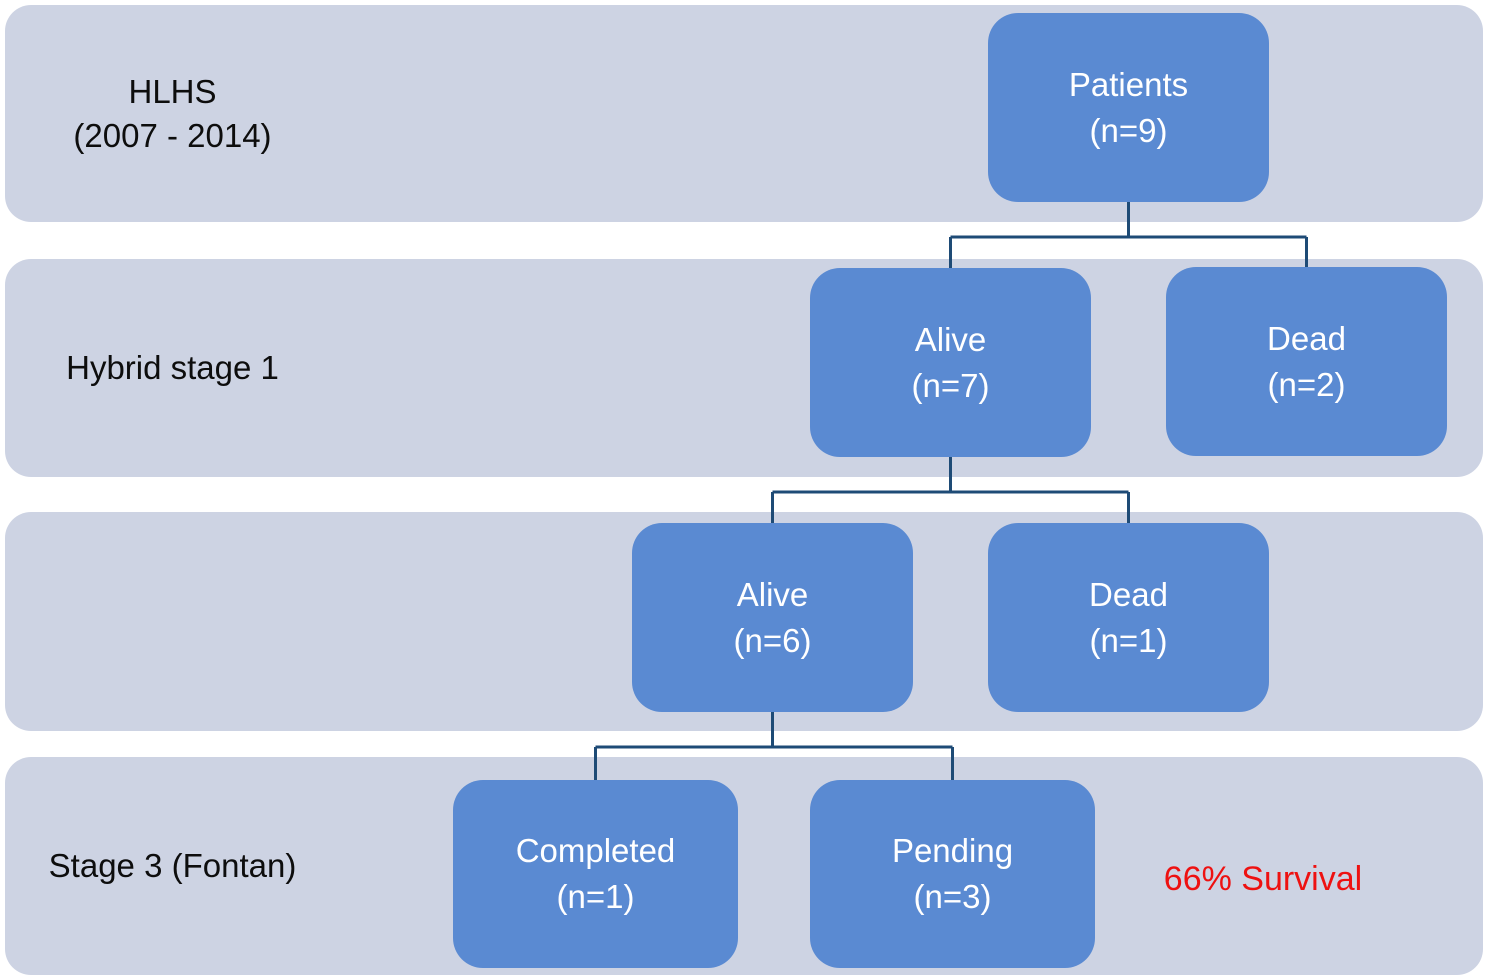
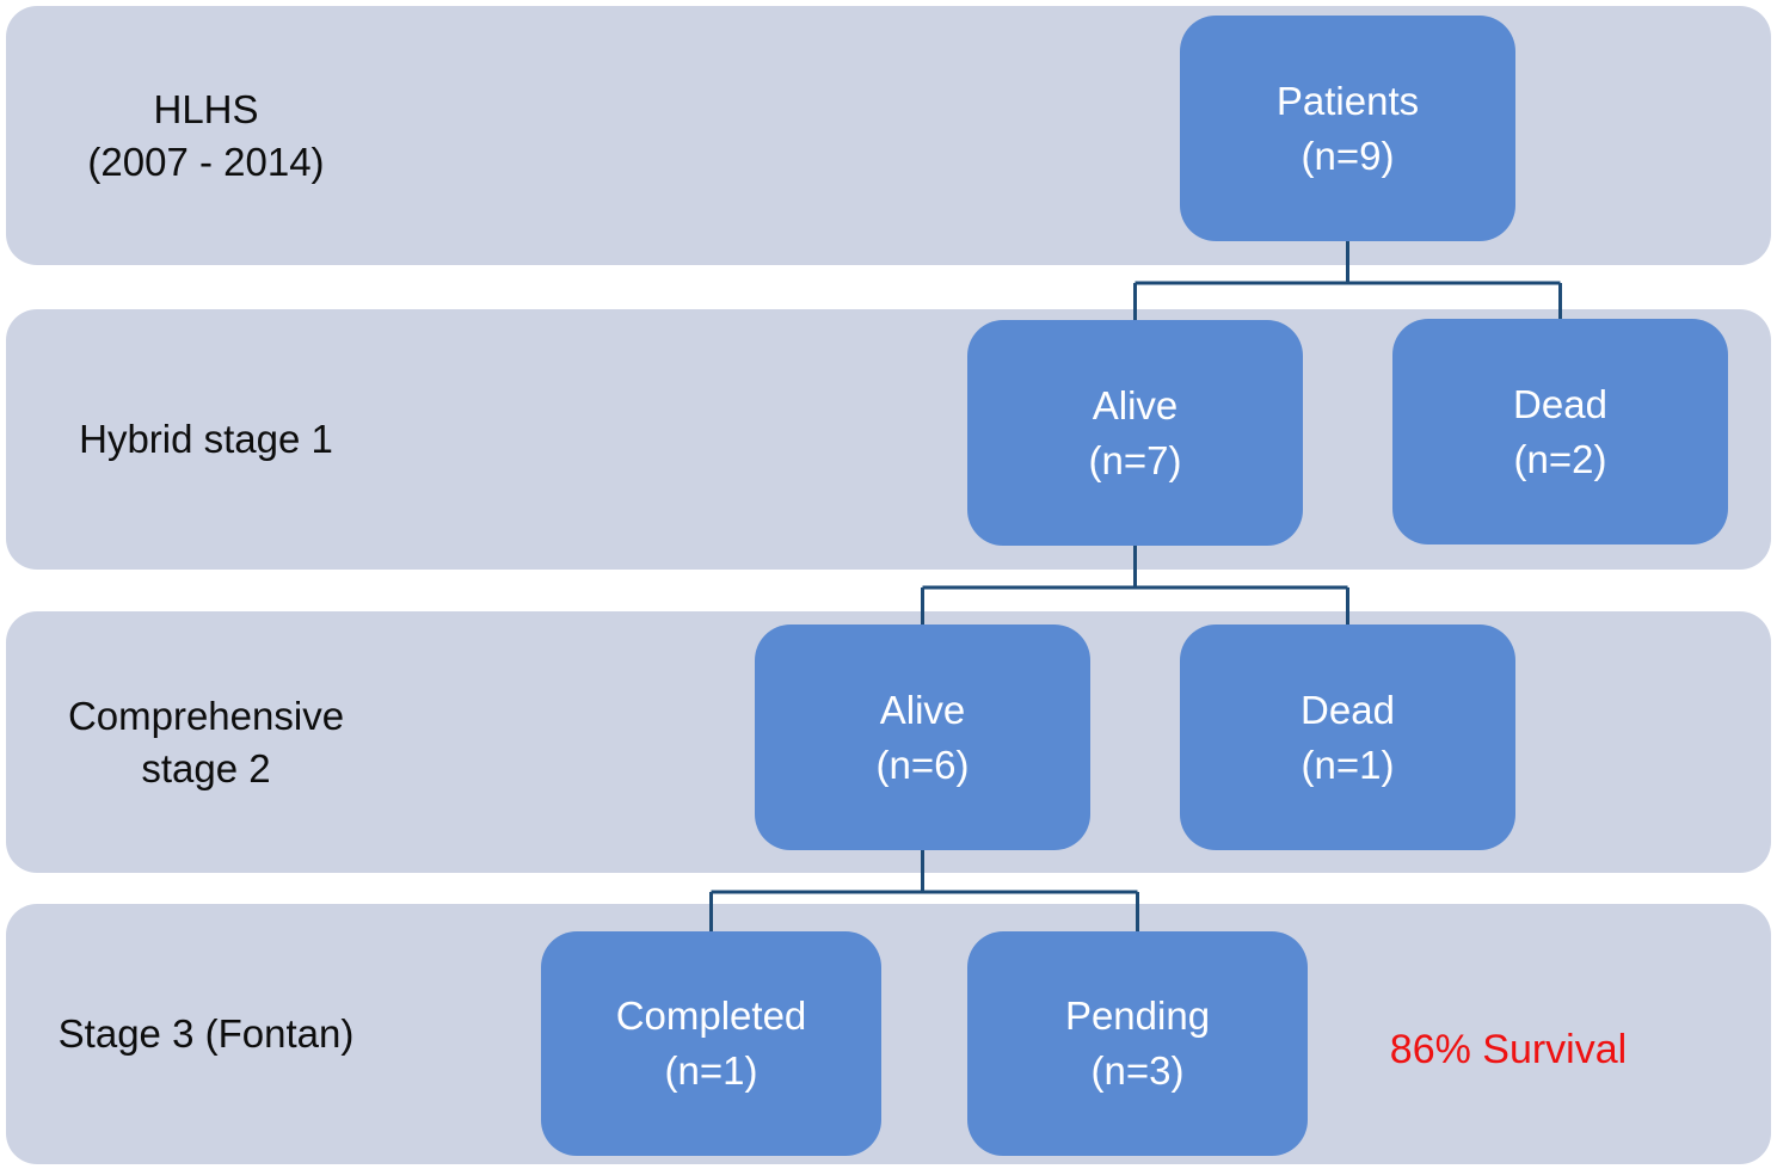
  HLHS
  (2007 - 2014)
  Hybrid stage 1
+ Comprehensive
+ stage 2
  Stage 3 (Fontan)
  Patients
  (n=9)
  Alive
  (n=7)
  Dead
  (n=2)
  Alive
  (n=6)
  Dead
  (n=1)
  Completed
  (n=1)
  Pending
  (n=3)
- 66% Survival
+ 86% Survival
